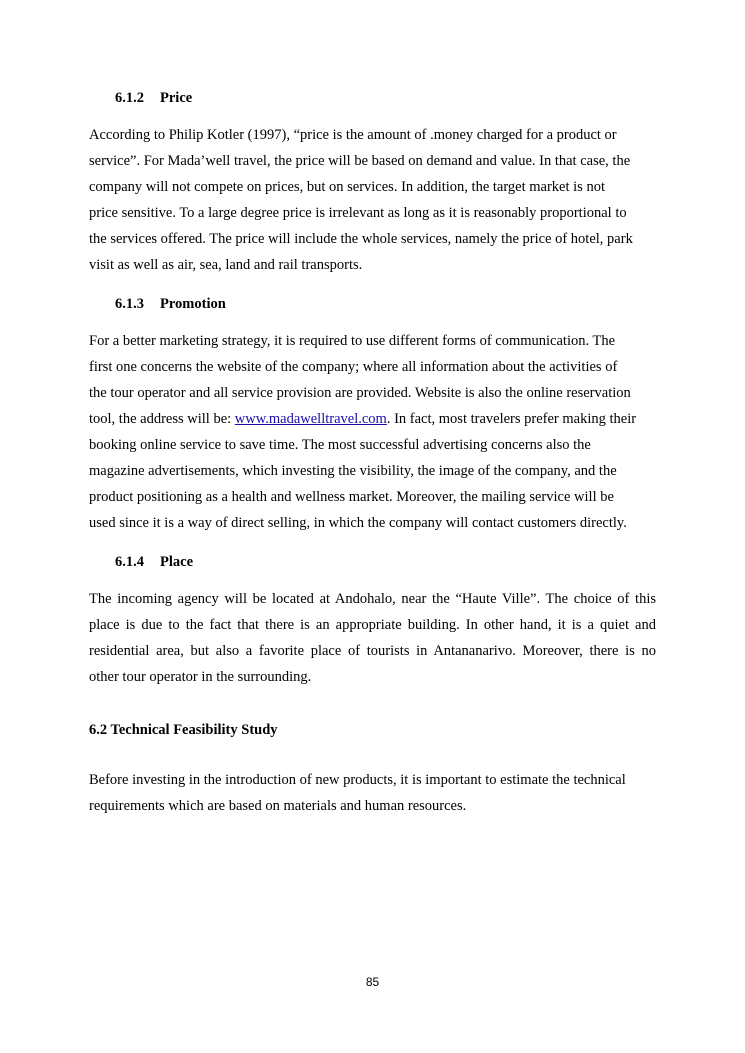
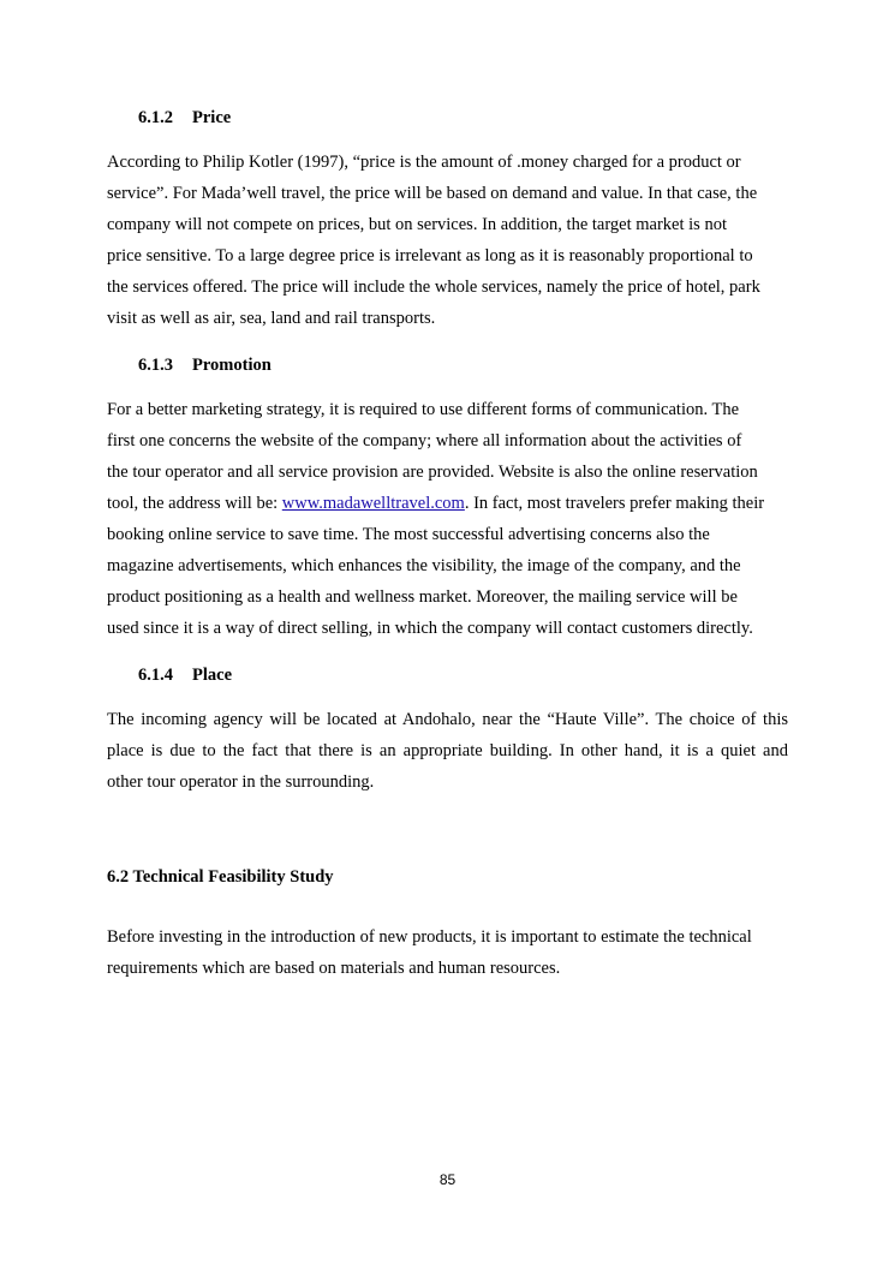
  6.1.2 Price
  According to Philip Kotler (1997), “price is the amount of .money charged for a product or
  service”. For Mada’well travel, the price will be based on demand and value. In that case, the
  company will not compete on prices, but on services. In addition, the target market is not
  price sensitive. To a large degree price is irrelevant as long as it is reasonably proportional to
  the services offered. The price will include the whole services, namely the price of hotel, park
  visit as well as air, sea, land and rail transports.
  6.1.3 Promotion
  For a better marketing strategy, it is required to use different forms of communication. The
  first one concerns the website of the company; where all information about the activities of
  the tour operator and all service provision are provided. Website is also the online reservation
  tool, the address will be: www.madawelltravel.com. In fact, most travelers prefer making their
  booking online service to save time. The most successful advertising concerns also the
- magazine advertisements, which investing the visibility, the image of the company, and the
+ magazine advertisements, which enhances the visibility, the image of the company, and the
  product positioning as a health and wellness market. Moreover, the mailing service will be
  used since it is a way of direct selling, in which the company will contact customers directly.
  6.1.4 Place
  The incoming agency will be located at Andohalo, near the “Haute Ville”. The choice of this
  place is due to the fact that there is an appropriate building. In other hand, it is a quiet and
- residential area, but also a favorite place of tourists in Antananarivo. Moreover, there is no
  other tour operator in the surrounding.
  6.2 Technical Feasibility Study
  Before investing in the introduction of new products, it is important to estimate the technical
  requirements which are based on materials and human resources.
  85
